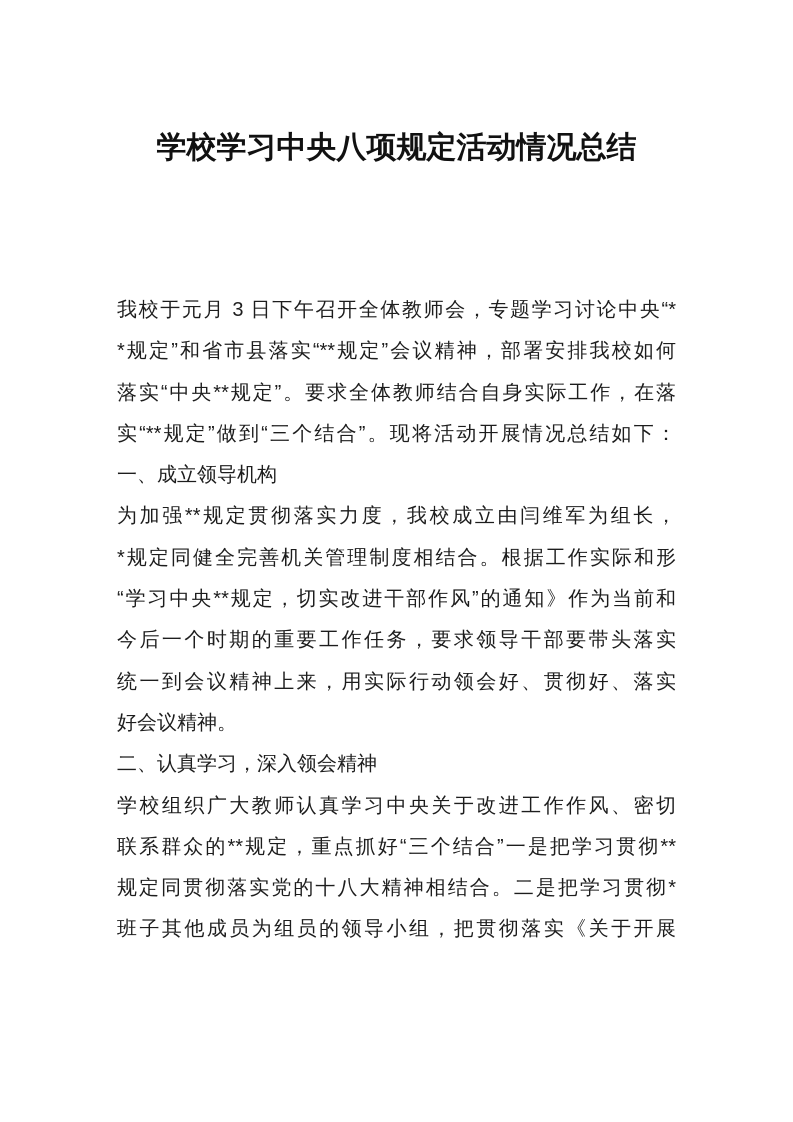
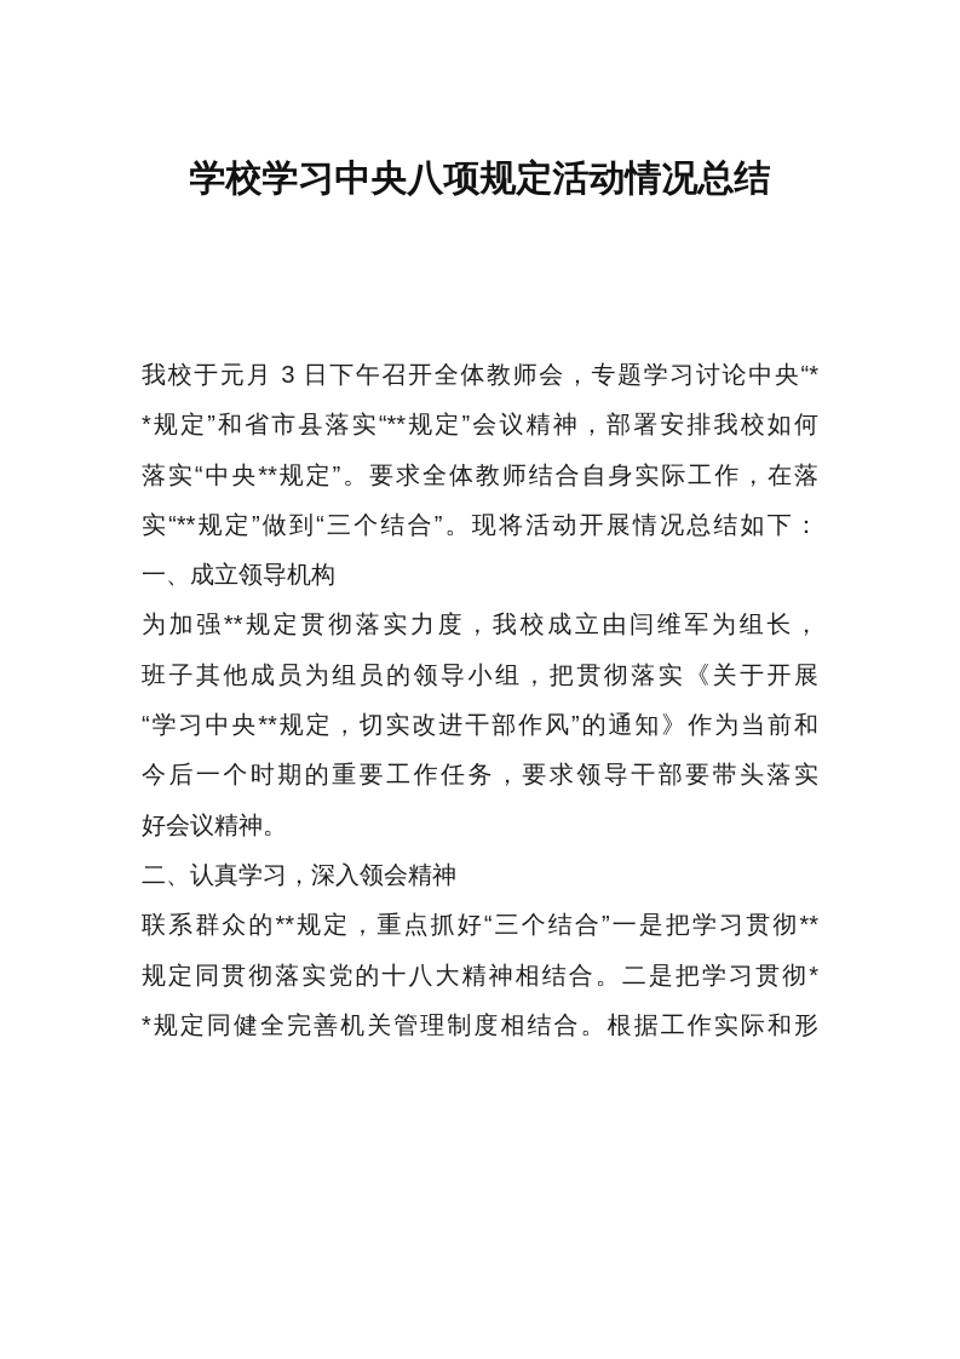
  学校学习中央八项规定活动情况总结
  我校于元月 3 日下午召开全体教师会，专题学习讨论中央“*
  *规定”和省市县落实“**规定”会议精神，部署安排我校如何
  落实“中央**规定”。要求全体教师结合自身实际工作，在落
  实“**规定”做到“三个结合”。现将活动开展情况总结如下：
  一、成立领导机构
  为加强**规定贯彻落实力度，我校成立由闫维军为组长，
- *规定同健全完善机关管理制度相结合。根据工作实际和形
+ 班子其他成员为组员的领导小组，把贯彻落实《关于开展
  “学习中央**规定，切实改进干部作风”的通知》作为当前和
  今后一个时期的重要工作任务，要求领导干部要带头落实
- 统一到会议精神上来，用实际行动领会好、贯彻好、落实
  好会议精神。
  二、认真学习，深入领会精神
- 学校组织广大教师认真学习中央关于改进工作作风、密切
  联系群众的**规定，重点抓好“三个结合”一是把学习贯彻**
  规定同贯彻落实党的十八大精神相结合。二是把学习贯彻*
- 班子其他成员为组员的领导小组，把贯彻落实《关于开展
+ *规定同健全完善机关管理制度相结合。根据工作实际和形
